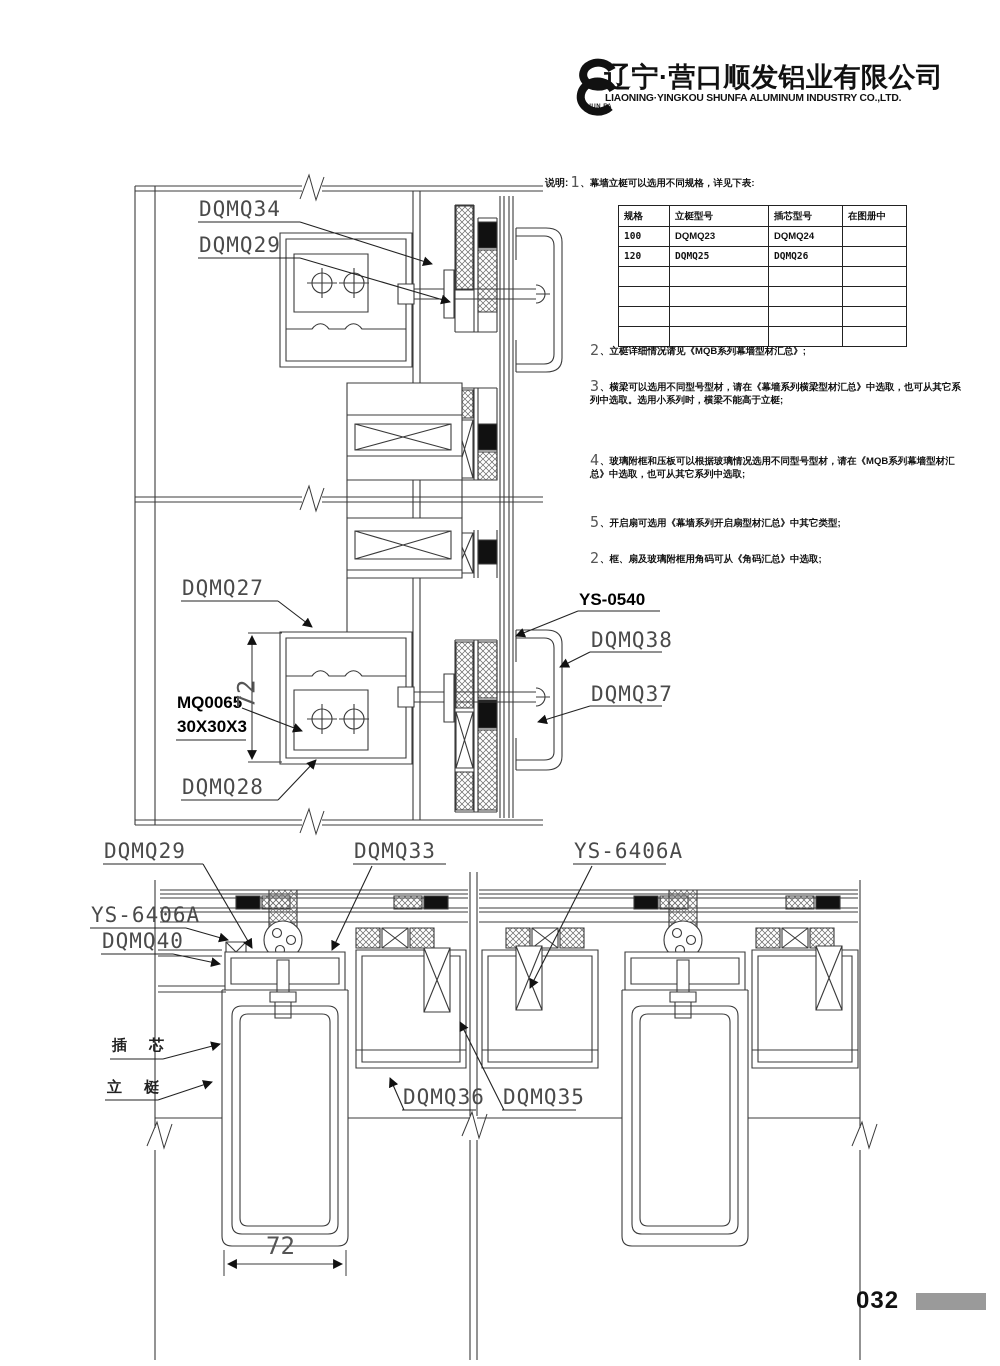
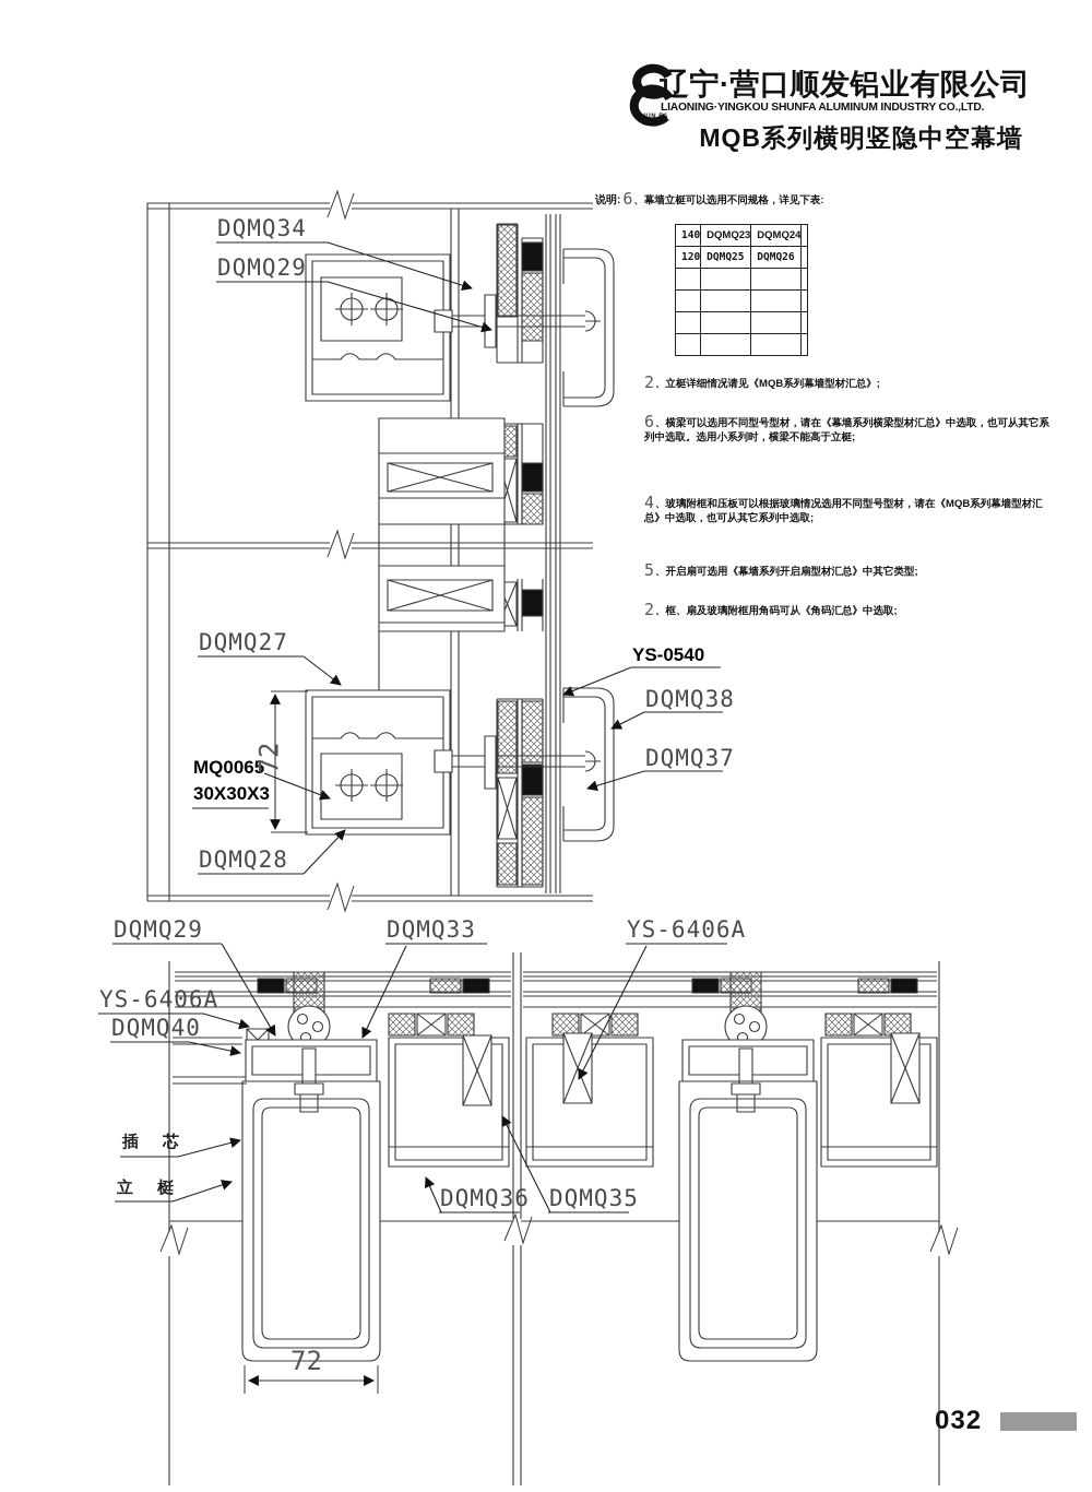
  辽宁·营口顺发铝业有限公司
  LIAONING·YINGKOU SHUNFA ALUMINUM INDUSTRY CO.,LTD.
+ MQB系列横明竖隐中空幕墙
- 说明: 1、幕墙立梃可以选用不同规格，详见下表:
+ 说明: 6、幕墙立梃可以选用不同规格，详见下表:
- 规格	立梃型号	插芯型号	在图册中
- 100	DQMQ23	DQMQ24
+ 140	DQMQ23	DQMQ24
  120	DQMQ25	DQMQ26
  2、立梃详细情况请见《MQB系列幕墙型材汇总》;
- 3、横梁可以选用不同型号型材，请在《幕墙系列横梁型材汇总》中选取，也可从其它系列中选取。选用小系列时，横梁不能高于立梃;
+ 6、横梁可以选用不同型号型材，请在《幕墙系列横梁型材汇总》中选取，也可从其它系列中选取。选用小系列时，横梁不能高于立梃;
  4、玻璃附框和压板可以根据玻璃情况选用不同型号型材，请在《MQB系列幕墙型材汇总》中选取，也可从其它系列中选取;
  5、开启扇可选用《幕墙系列开启扇型材汇总》中其它类型;
  2、框、扇及玻璃附框用角码可从《角码汇总》中选取;
  DQMQ34
  DQMQ29
  DQMQ27
  YS-0540
  DQMQ38
  DQMQ37
  MQ0065
  30X30X3
  DQMQ28
  DQMQ29
  DQMQ33
  YS-6406A
  YS-6406A
  DQMQ40
  插 芯
  立 梃
  DQMQ36
  DQMQ35
  72
  032
